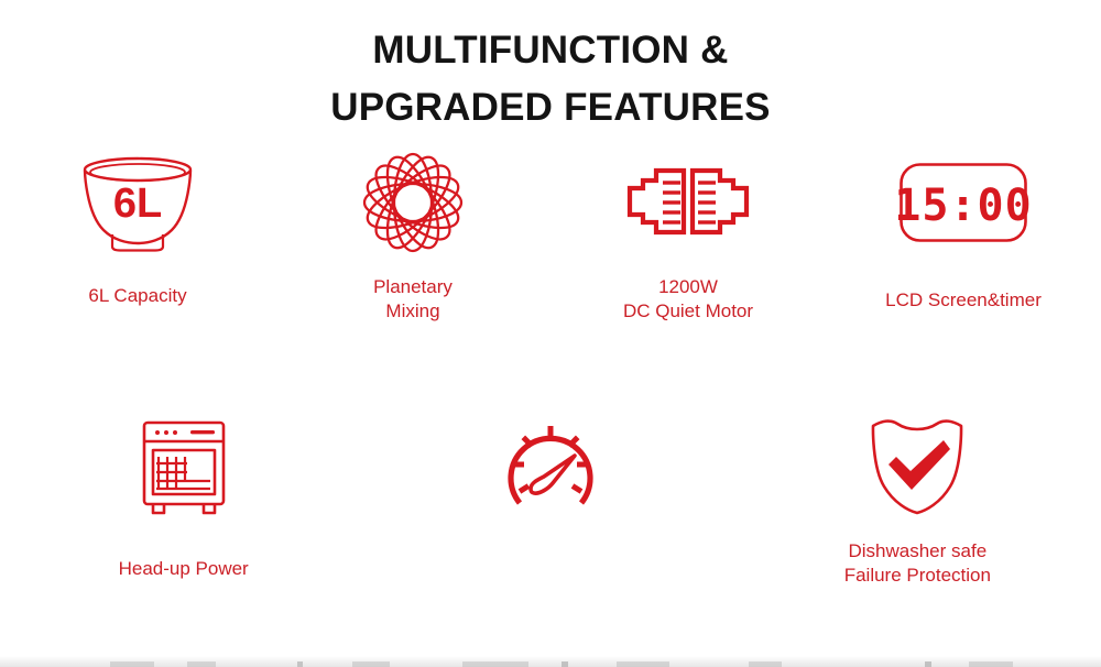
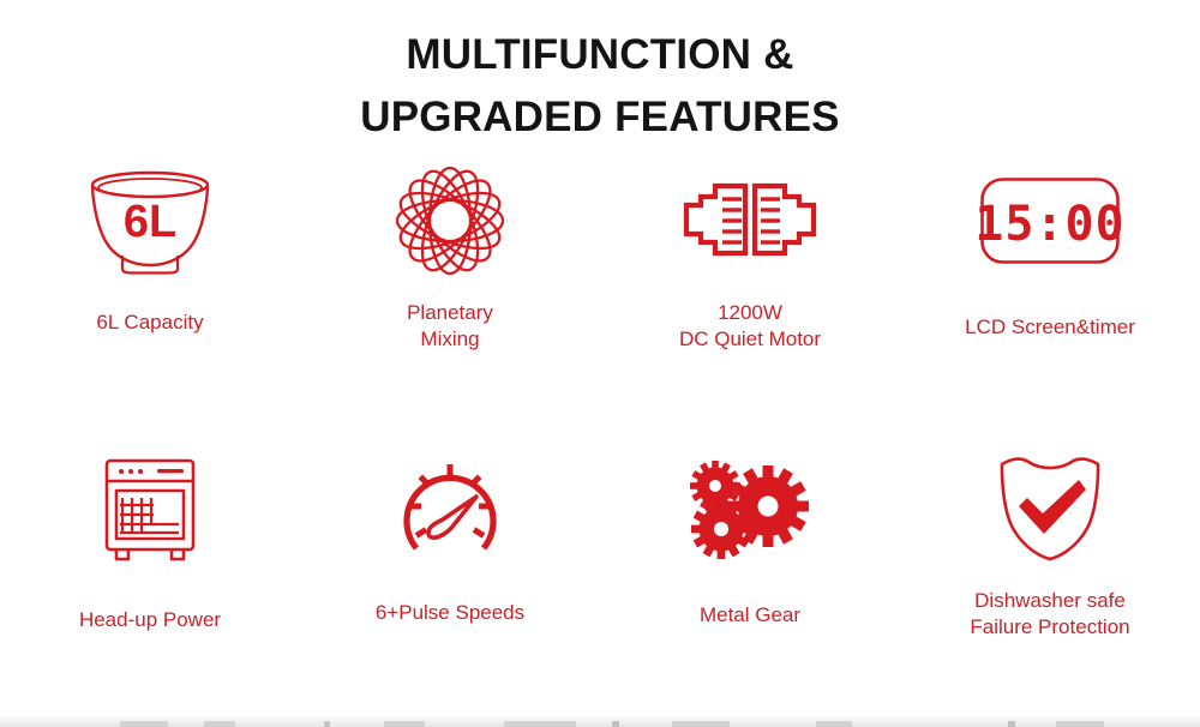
  MULTIFUNCTION &
  UPGRADED FEATURES
  6L
  6L Capacity
  Planetary
  Mixing
  1200W
  DC Quiet Motor
  15:00
  LCD Screen&timer
  Head-up Power
+ 6+Pulse Speeds
+ Metal Gear
  Dishwasher safe
  Failure Protection
